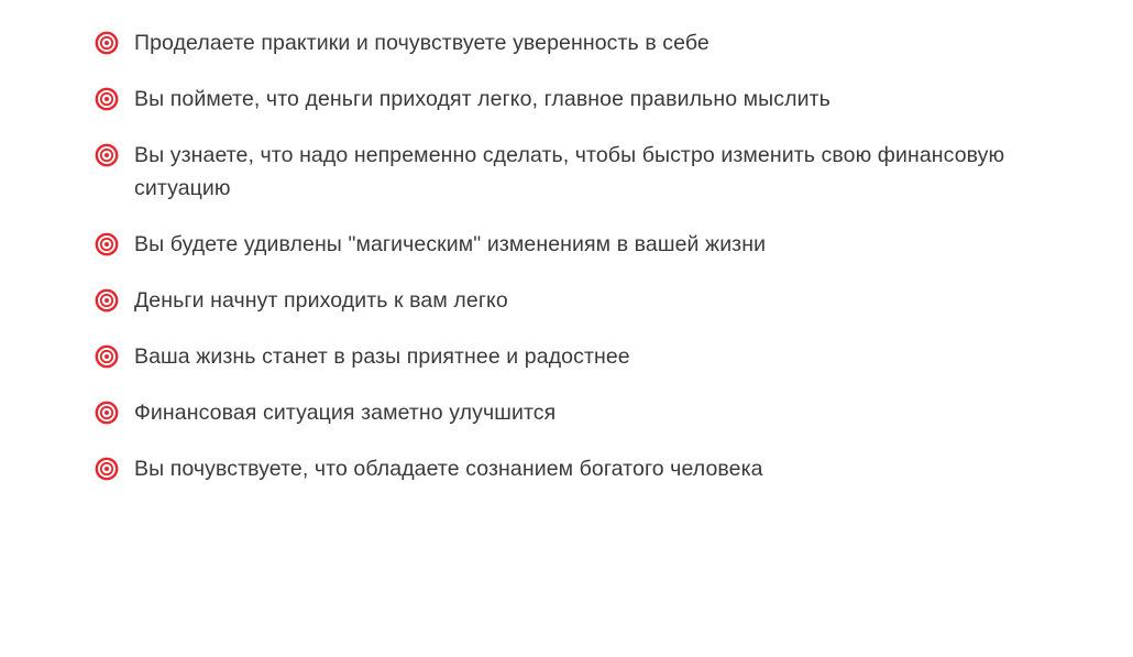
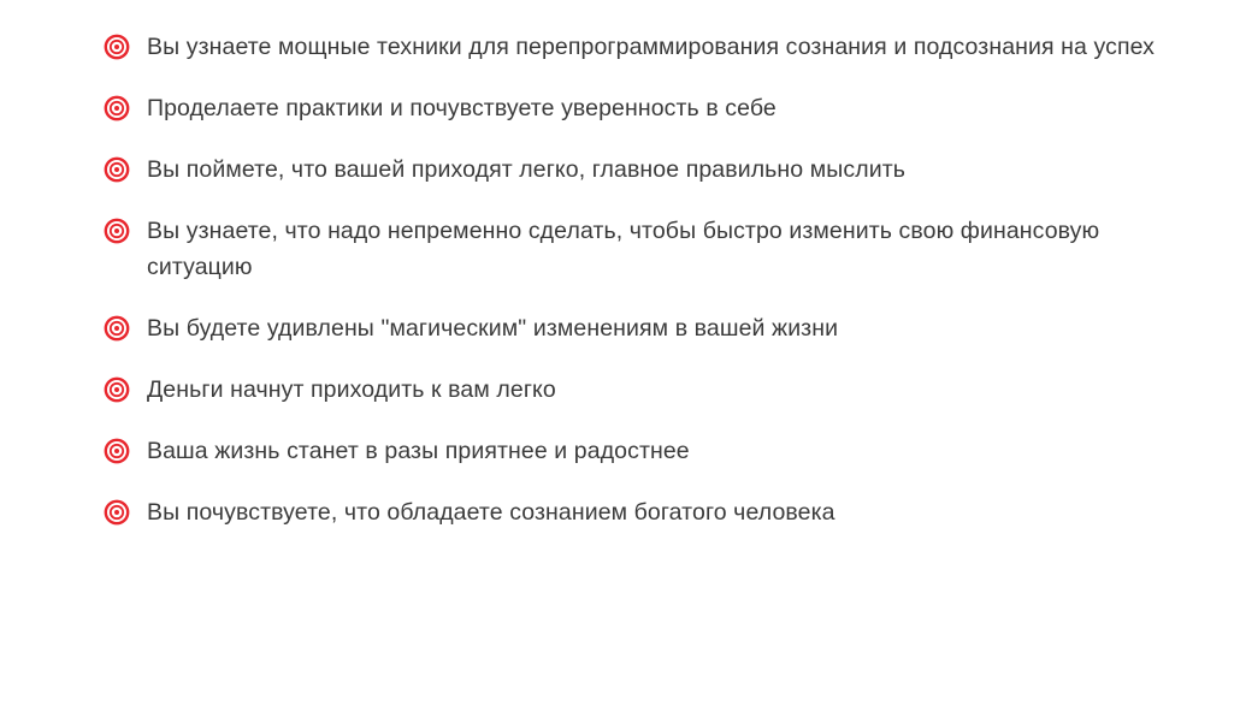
+ Вы узнаете мощные техники для перепрограммирования сознания и подсознания на успех
  Проделаете практики и почувствуете уверенность в себе
- Вы поймете, что деньги приходят легко, главное правильно мыслить
+ Вы поймете, что вашей приходят легко, главное правильно мыслить
  Вы узнаете, что надо непременно сделать, чтобы быстро изменить свою финансовую ситуацию
  Вы будете удивлены "магическим" изменениям в вашей жизни
  Деньги начнут приходить к вам легко
  Ваша жизнь станет в разы приятнее и радостнее
- Финансовая ситуация заметно улучшится
  Вы почувствуете, что обладаете сознанием богатого человека
